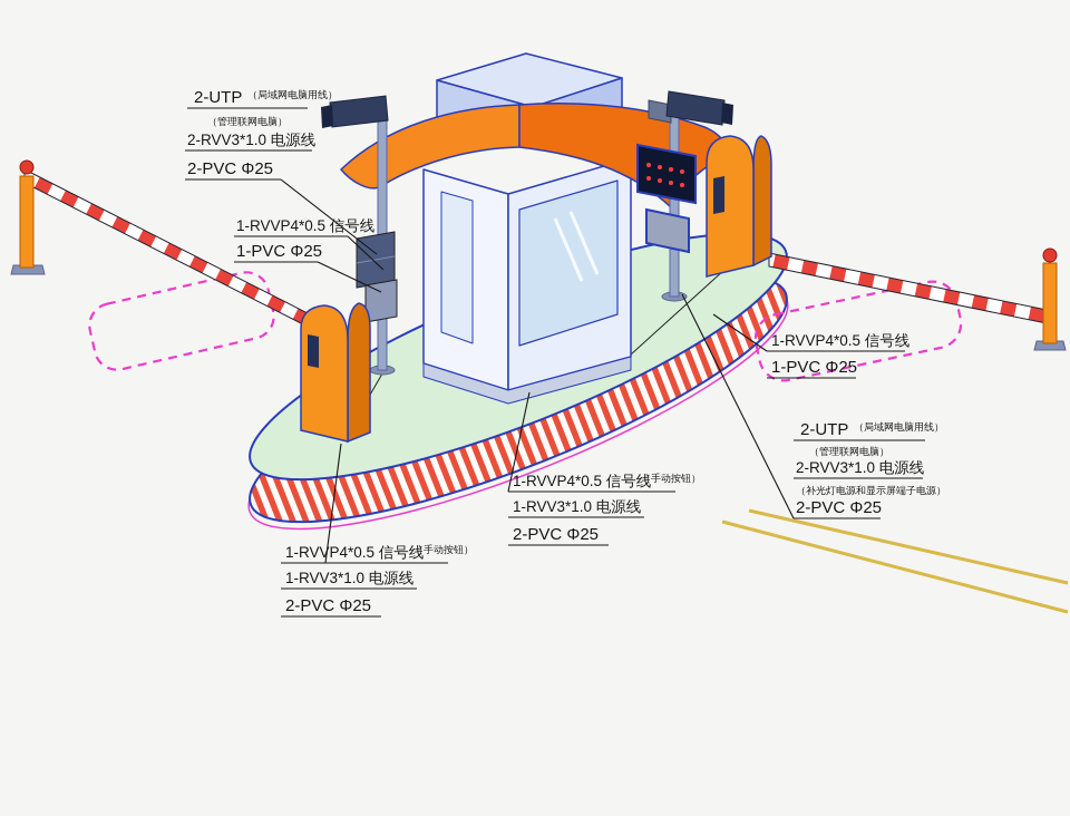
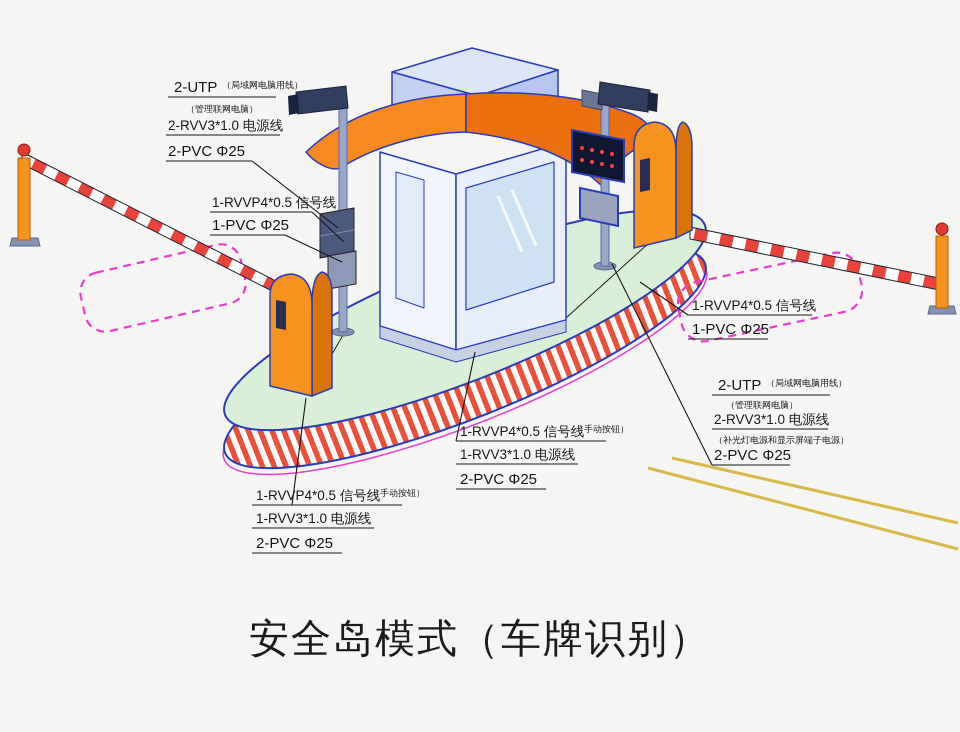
  2-UTP
  （局域网电脑用线）
  （管理联网电脑）
  2-RVV3*1.0 电源线
  2-PVC Φ25
  1-RVVP4*0.5 信号线
  1-PVC Φ25
  1-RVVP4*0.5 信号线
  1-PVC Φ25
  2-UTP
  （局域网电脑用线）
  （管理联网电脑）
  2-RVV3*1.0 电源线
  （补光灯电源和显示屏端子电源）
  2-PVC Φ25
  1-RVVP4*0.5 信号线
  （手动按钮）
  1-RVV3*1.0 电源线
  2-PVC Φ25
  1-RVVP4*0.5 信号线
  （手动按钮）
  1-RVV3*1.0 电源线
  2-PVC Φ25
+ 安全岛模式（车牌识别）
